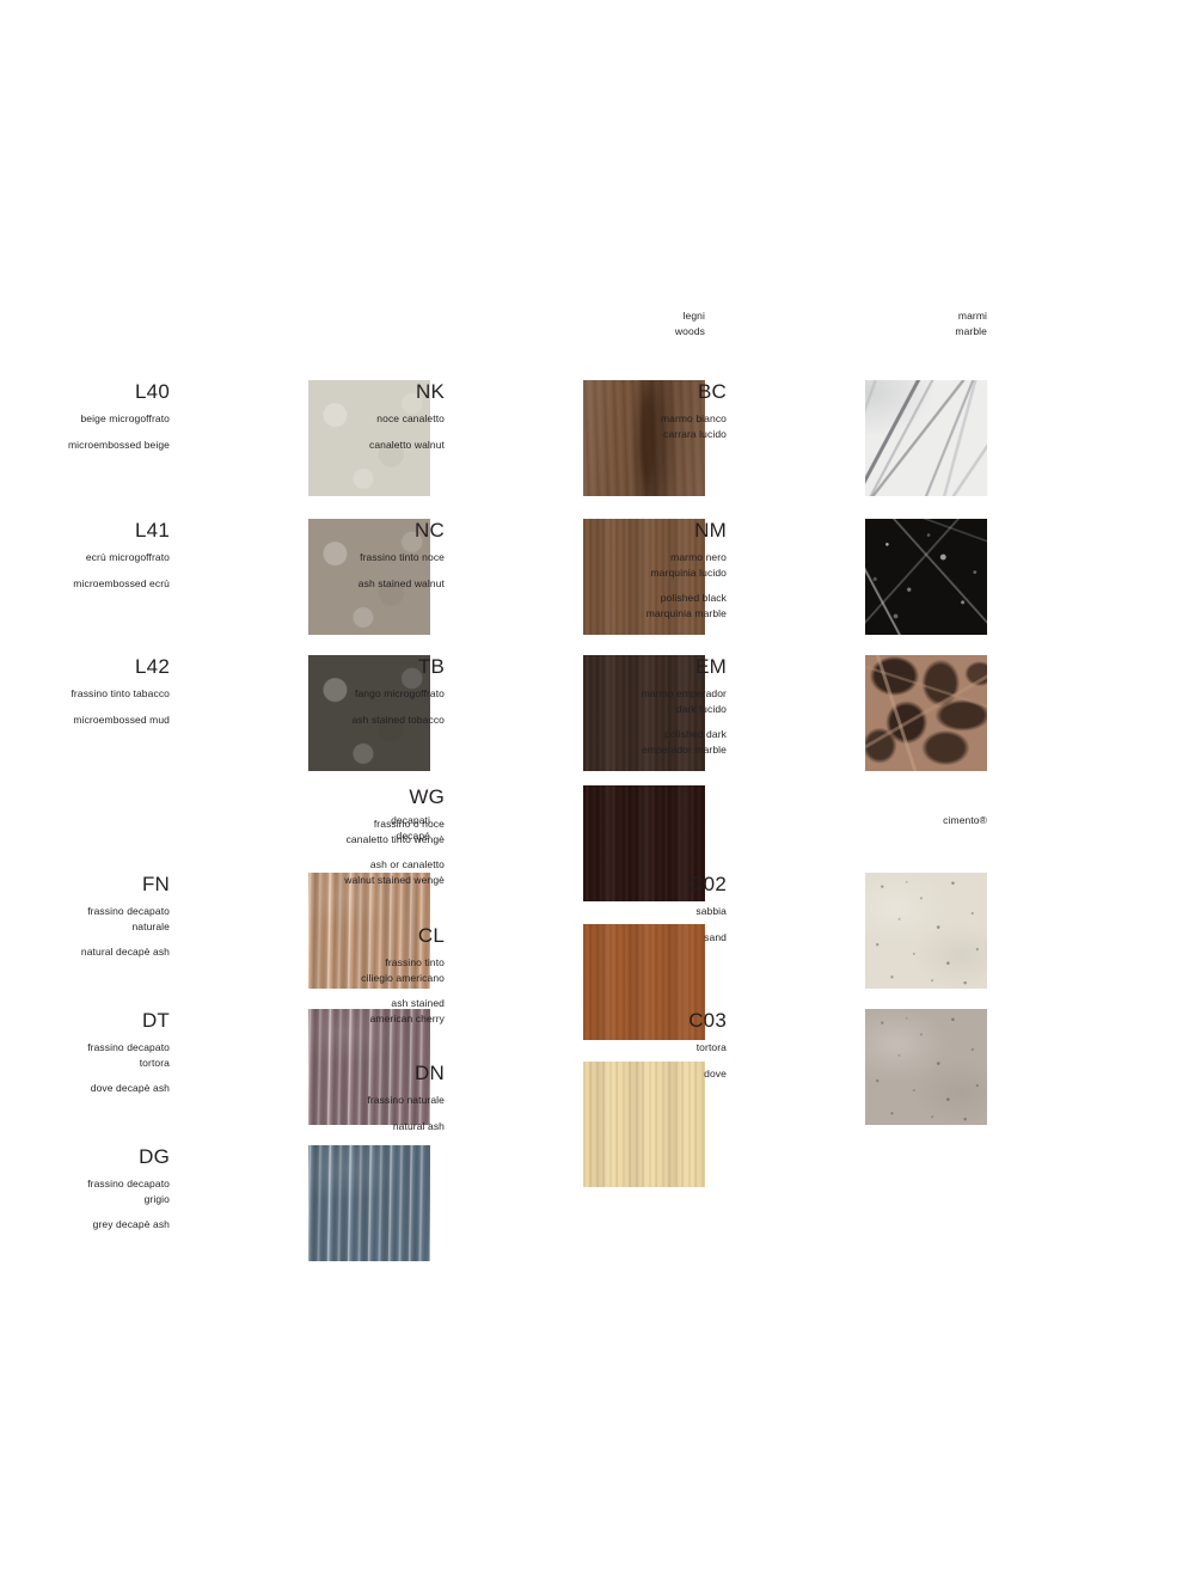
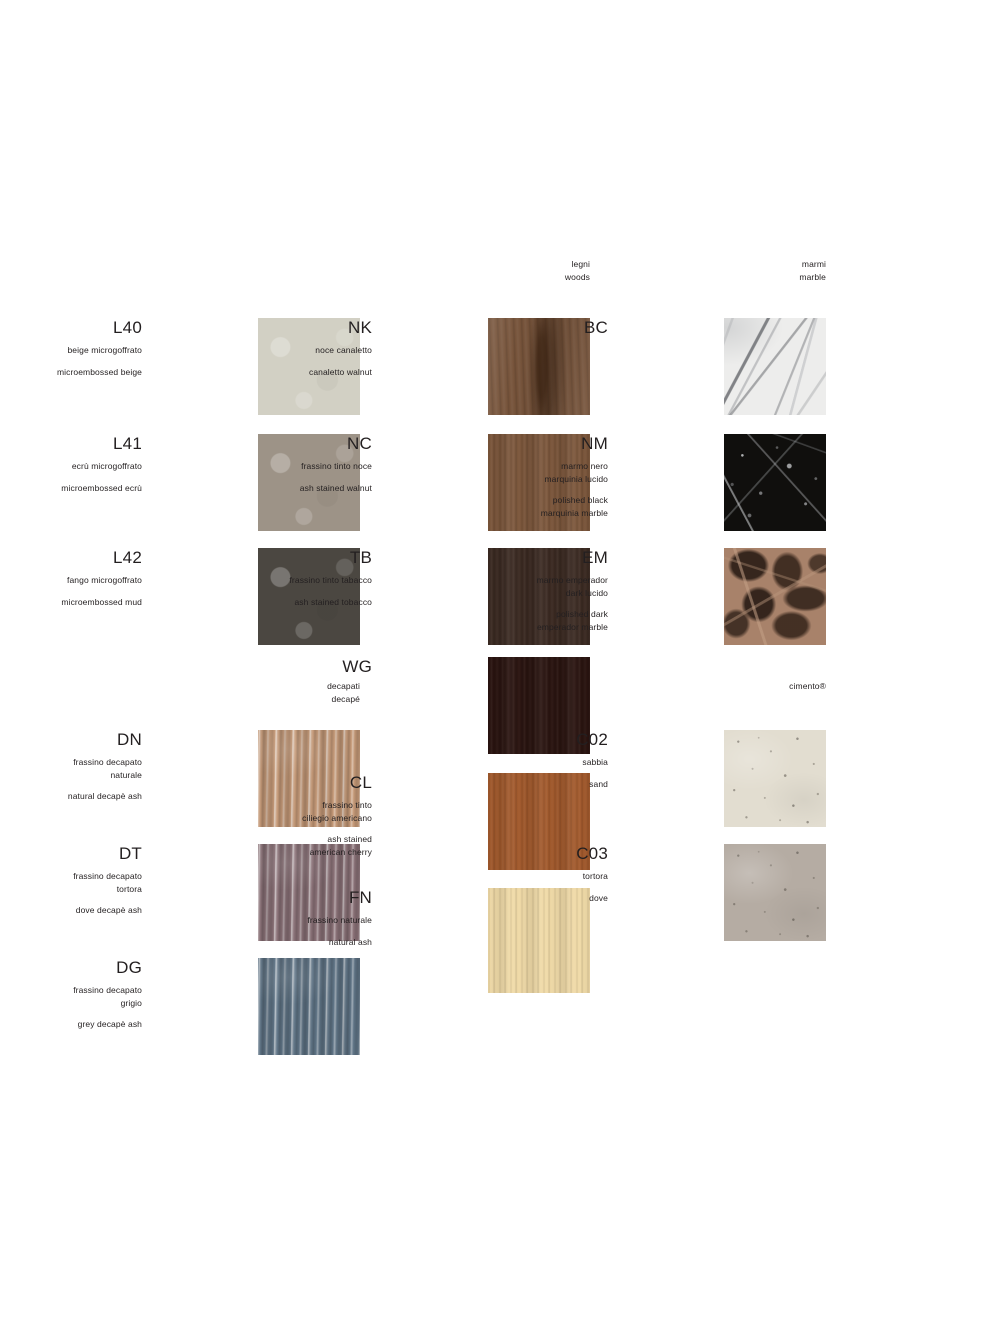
  L40
  beige microgoffrato
  microembossed beige
  L41
  ecrù microgoffrato
  microembossed ecrù
  L42
- frassino tinto tabacco
+ fango microgoffrato
  microembossed mud
  decapati
  decapé
- FN
+ DN
  frassino decapato
  naturale
  natural decapè ash
  DT
  frassino decapato
  tortora
  dove decapè ash
  DG
  frassino decapato
  grigio
  grey decapè ash
  legni
  woods
  NK
  noce canaletto
  canaletto walnut
  NC
  frassino tinto noce
  ash stained walnut
  TB
- fango microgoffrato
+ frassino tinto tabacco
  ash stained tobacco
  WG
- frassino o noce
- canaletto tinto wengè
- ash or canaletto
- walnut stained wengè
  CL
  frassino tinto
  ciliegio americano
  ash stained
  american cherry
- DN
+ FN
  frassino naturale
  natural ash
  marmi
  marble
  BC
- marmo bianco
- carrara lucido
  NM
  marmo nero
  marquinia lucido
  polished black
  marquinia marble
  EM
  marmo emperador
  dark lucido
  polished dark
  emperador marble
  cimento®
  C02
  sabbia
  sand
  C03
  tortora
  dove
